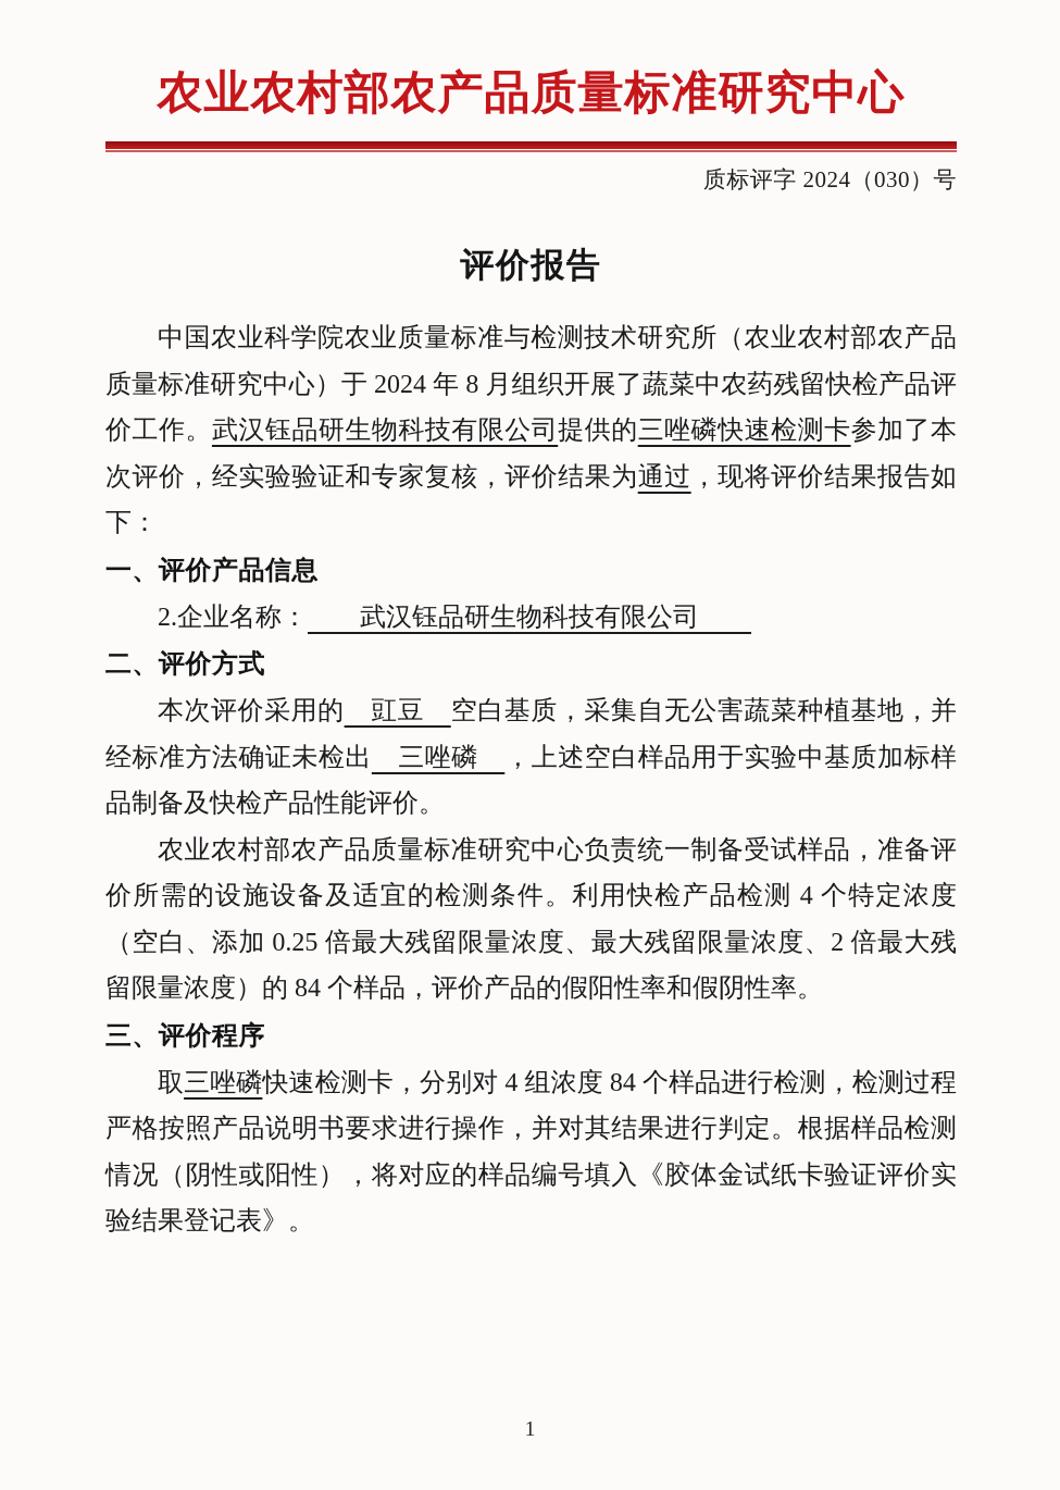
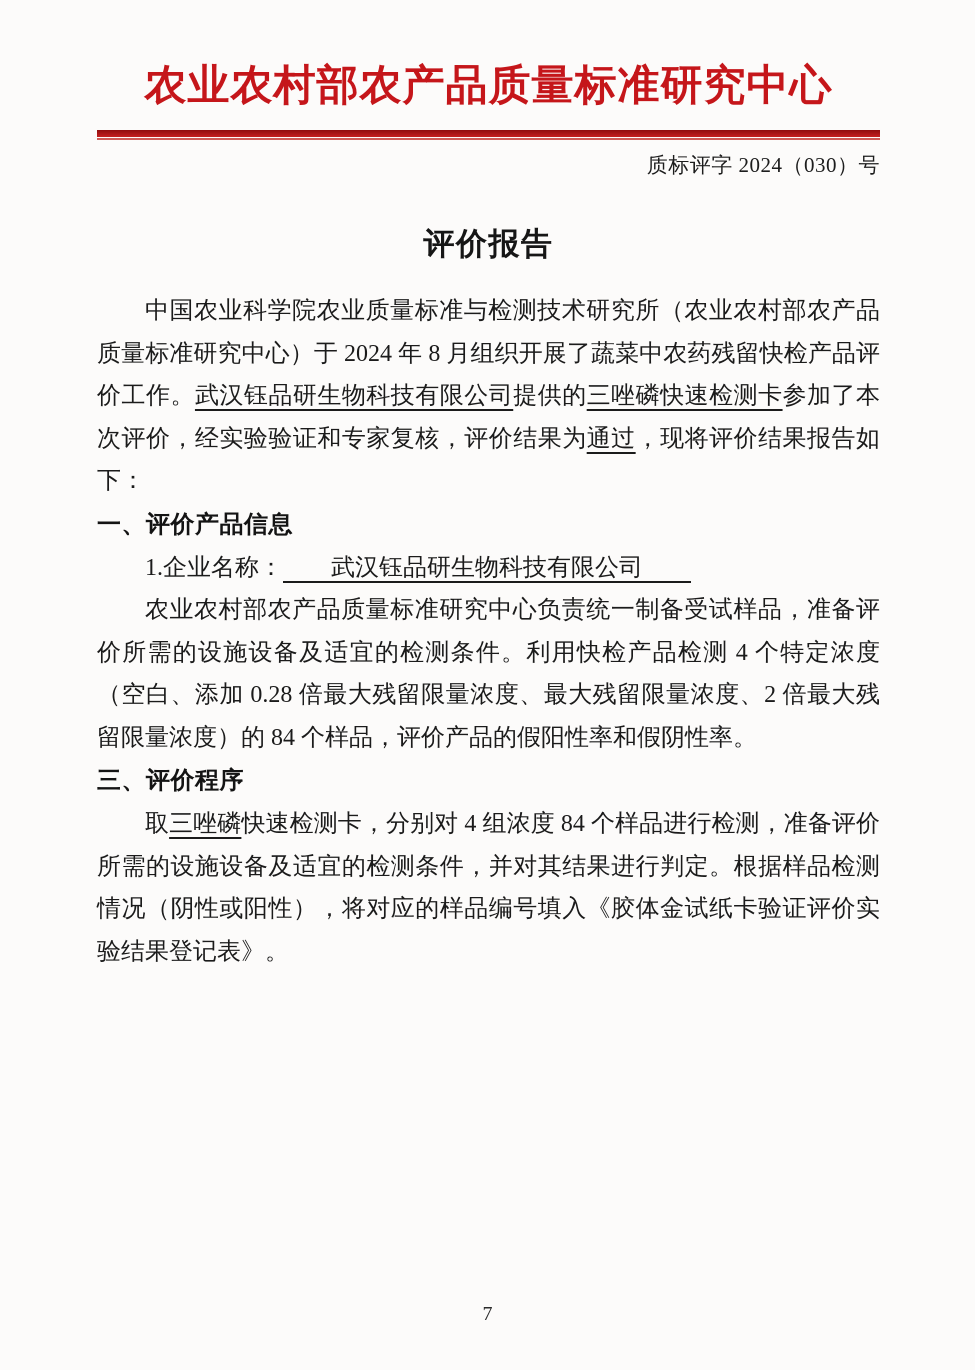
  农业农村部农产品质量标准研究中心
  质标评字 2024（030）号
  评价报告
  中国农业科学院农业质量标准与检测技术研究所（农业农村部农产品质量标准研究中心）于 2024 年 8 月组织开展了蔬菜中农药残留快检产品评价工作。武汉钰品研生物科技有限公司提供的三唑磷快速检测卡参加了本次评价，经实验验证和专家复核，评价结果为通过，现将评价结果报告如下：
  一、评价产品信息
- 2.企业名称： 武汉钰品研生物科技有限公司
+ 1.企业名称： 武汉钰品研生物科技有限公司
- 二、评价方式
- 本次评价采用的 豇豆 空白基质，采集自无公害蔬菜种植基地，并经标准方法确证未检出 三唑磷 ，上述空白样品用于实验中基质加标样品制备及快检产品性能评价。
- 农业农村部农产品质量标准研究中心负责统一制备受试样品，准备评价所需的设施设备及适宜的检测条件。利用快检产品检测 4 个特定浓度（空白、添加 0.25 倍最大残留限量浓度、最大残留限量浓度、2 倍最大残留限量浓度）的 84 个样品，评价产品的假阳性率和假阴性率。
+ 农业农村部农产品质量标准研究中心负责统一制备受试样品，准备评价所需的设施设备及适宜的检测条件。利用快检产品检测 4 个特定浓度（空白、添加 0.28 倍最大残留限量浓度、最大残留限量浓度、2 倍最大残留限量浓度）的 84 个样品，评价产品的假阳性率和假阴性率。
  三、评价程序
- 取三唑磷快速检测卡，分别对 4 组浓度 84 个样品进行检测，检测过程严格按照产品说明书要求进行操作，并对其结果进行判定。根据样品检测情况（阴性或阳性），将对应的样品编号填入《胶体金试纸卡验证评价实验结果登记表》。
+ 取三唑磷快速检测卡，分别对 4 组浓度 84 个样品进行检测，准备评价所需的设施设备及适宜的检测条件，并对其结果进行判定。根据样品检测情况（阴性或阳性），将对应的样品编号填入《胶体金试纸卡验证评价实验结果登记表》。
- 1
+ 7
